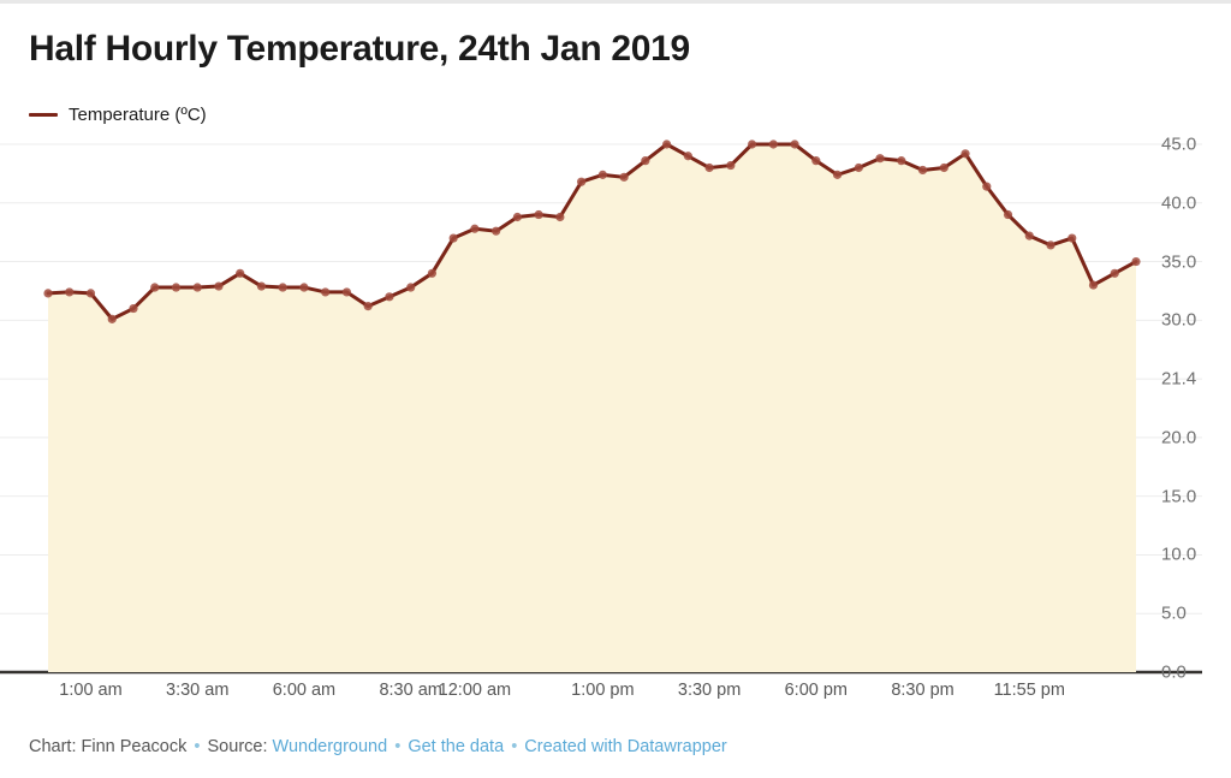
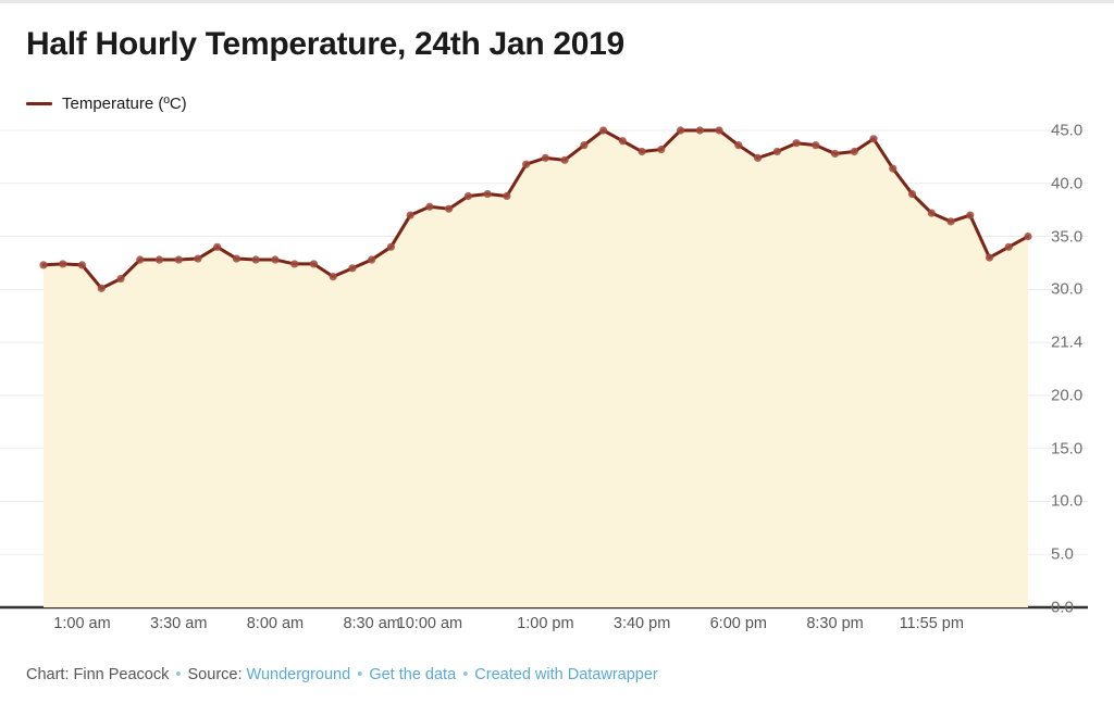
  Half Hourly Temperature, 24th Jan 2019
  Temperature (ºC)
  45.0
  40.0
  35.0
  30.0
  21.4
  20.0
  15.0
  10.0
  5.0
  0.0
  1:00 am
  3:30 am
- 6:00 am
+ 8:00 am
  8:30 am
- 12:00 am
+ 10:00 am
  1:00 pm
- 3:30 pm
+ 3:40 pm
  6:00 pm
  8:30 pm
  11:55 pm
  Chart: Finn Peacock • Source: Wunderground • Get the data • Created with Datawrapper
